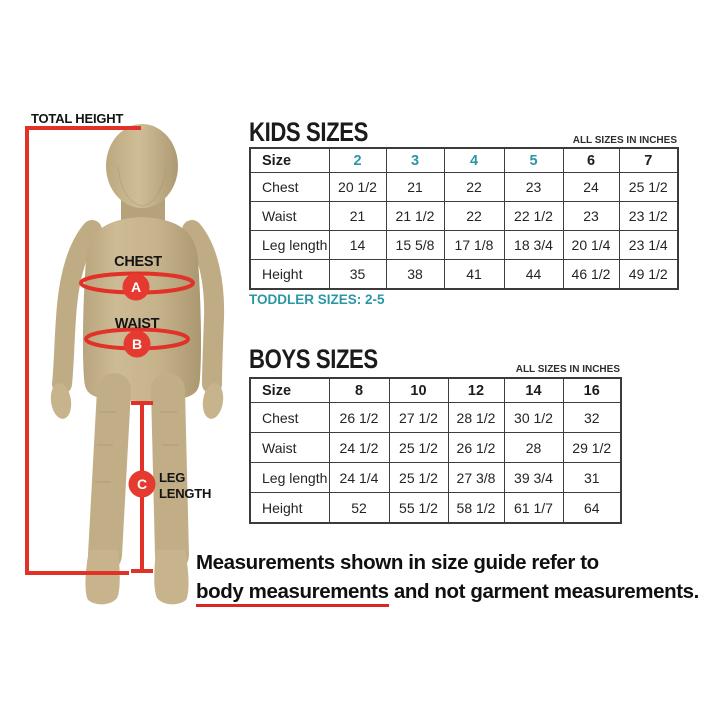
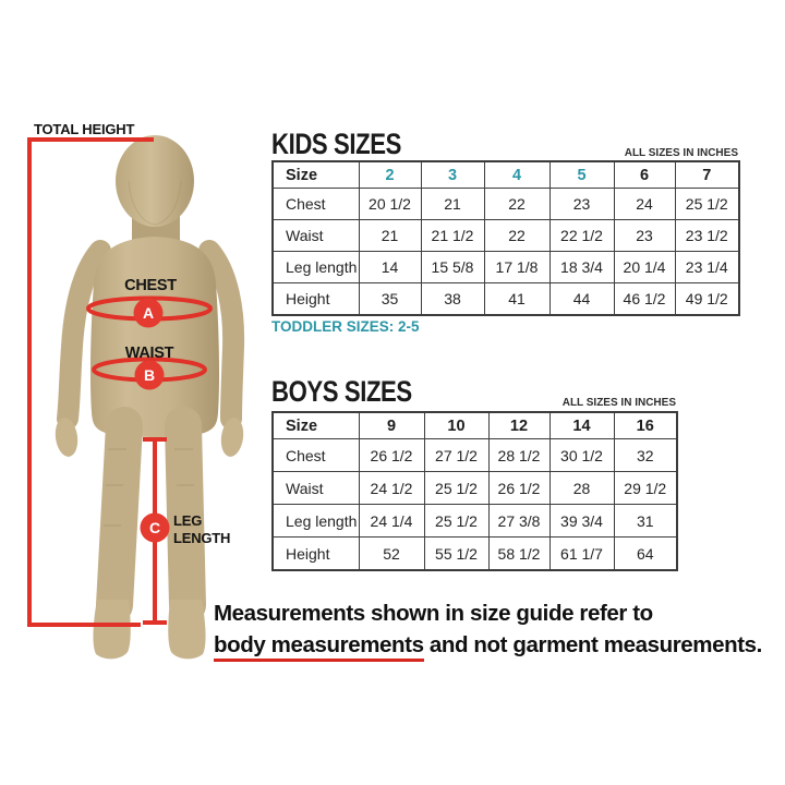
  A
  B
  C
  TOTAL HEIGHT
  CHEST
  WAIST
  LEG
  LENGTH
  KIDS SIZES
  ALL SIZES IN INCHES
  Size	2	3	4	5	6	7
  Chest	20 1/2	21	22	23	24	25 1/2
  Waist	21	21 1/2	22	22 1/2	23	23 1/2
  Leg length	14	15 5/8	17 1/8	18 3/4	20 1/4	23 1/4
  Height	35	38	41	44	46 1/2	49 1/2
  TODDLER SIZES: 2-5
  BOYS SIZES
  ALL SIZES IN INCHES
- Size	8	10	12	14	16
+ Size	9	10	12	14	16
  Chest	26 1/2	27 1/2	28 1/2	30 1/2	32
  Waist	24 1/2	25 1/2	26 1/2	28	29 1/2
  Leg length	24 1/4	25 1/2	27 3/8	39 3/4	31
  Height	52	55 1/2	58 1/2	61 1/7	64
  Measurements shown in size guide refer to
  body measurements and not garment measurements.
